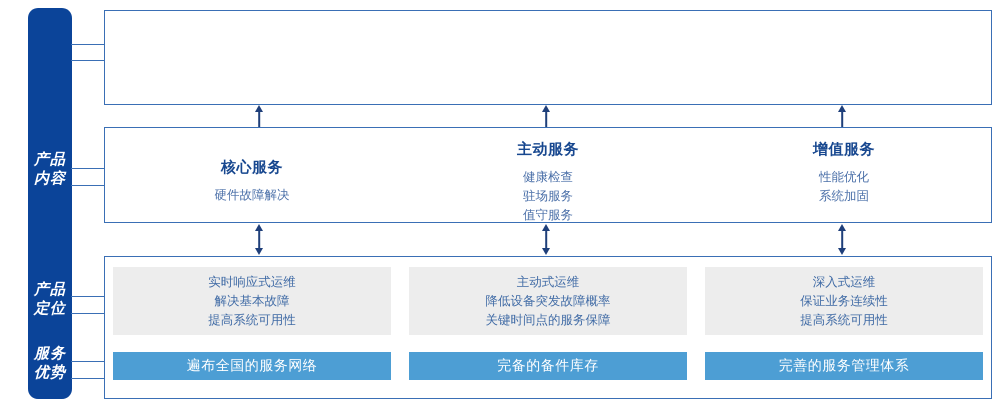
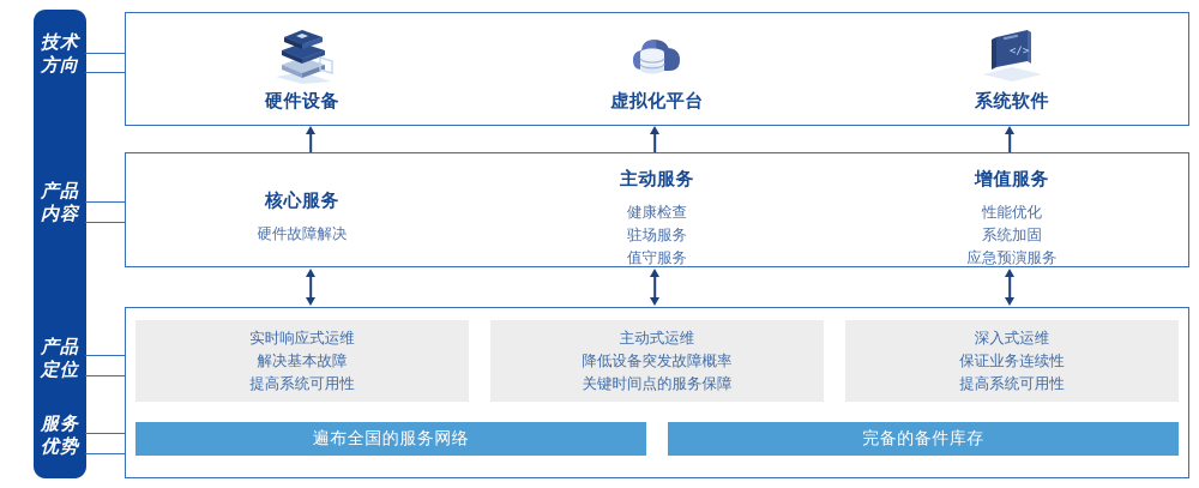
+ 技术
+ 方向
  产品
  内容
  产品
  定位
  服务
  优势
+ 硬件设备
+ 虚拟化平台
+ </>
+ 系统软件
  核心服务
  硬件故障解决
  主动服务
  健康检查
  驻场服务
  值守服务
  增值服务
  性能优化
  系统加固
+ 应急预演服务
  实时响应式运维
  解决基本故障
  提高系统可用性
  主动式运维
  降低设备突发故障概率
  关键时间点的服务保障
  深入式运维
  保证业务连续性
  提高系统可用性
  遍布全国的服务网络
  完备的备件库存
- 完善的服务管理体系
